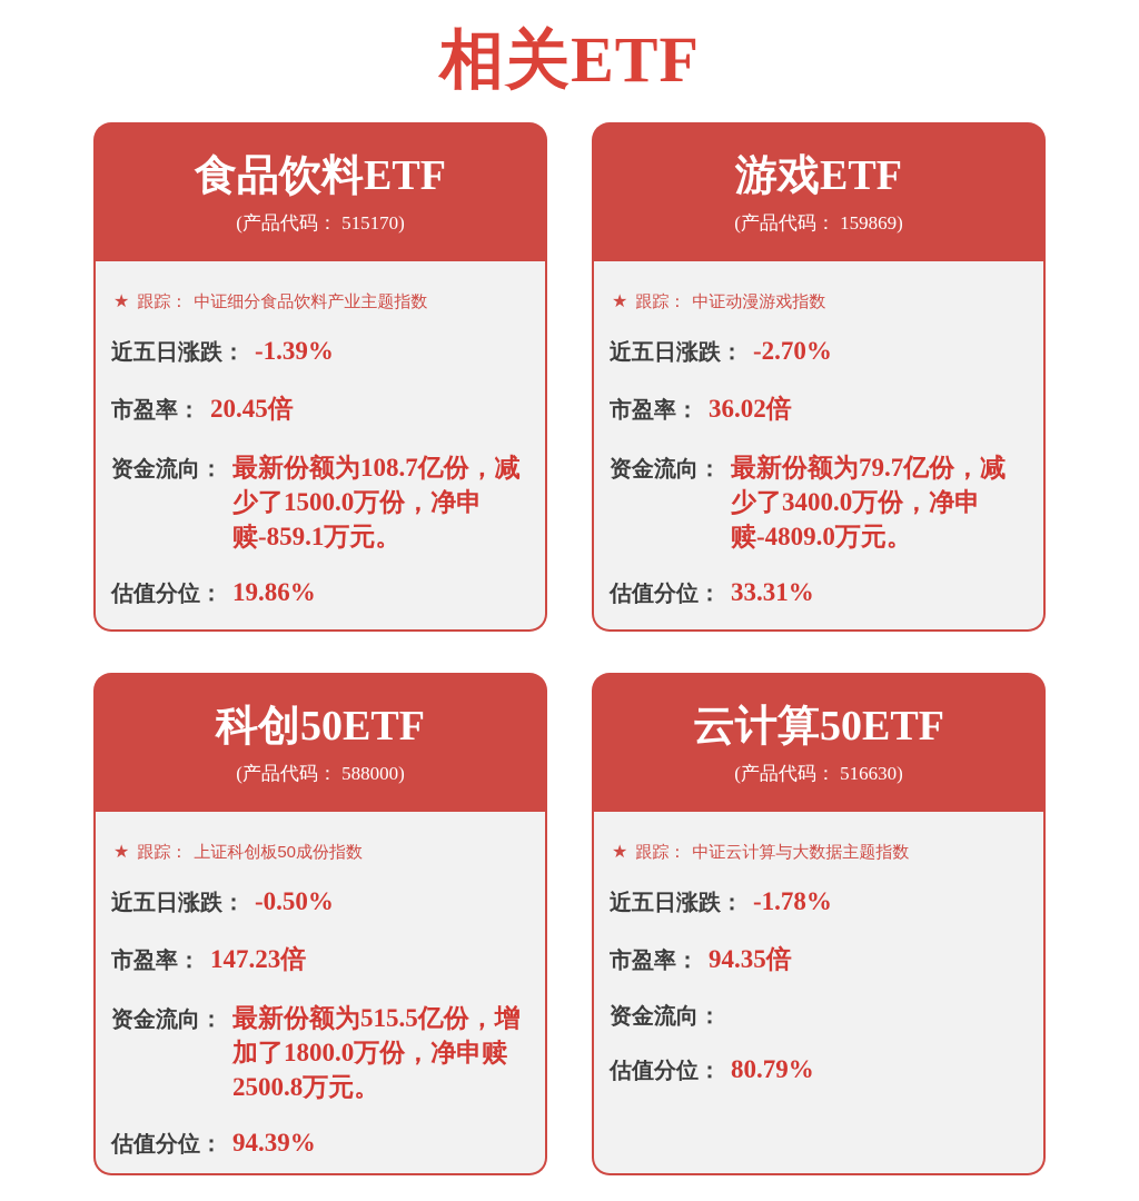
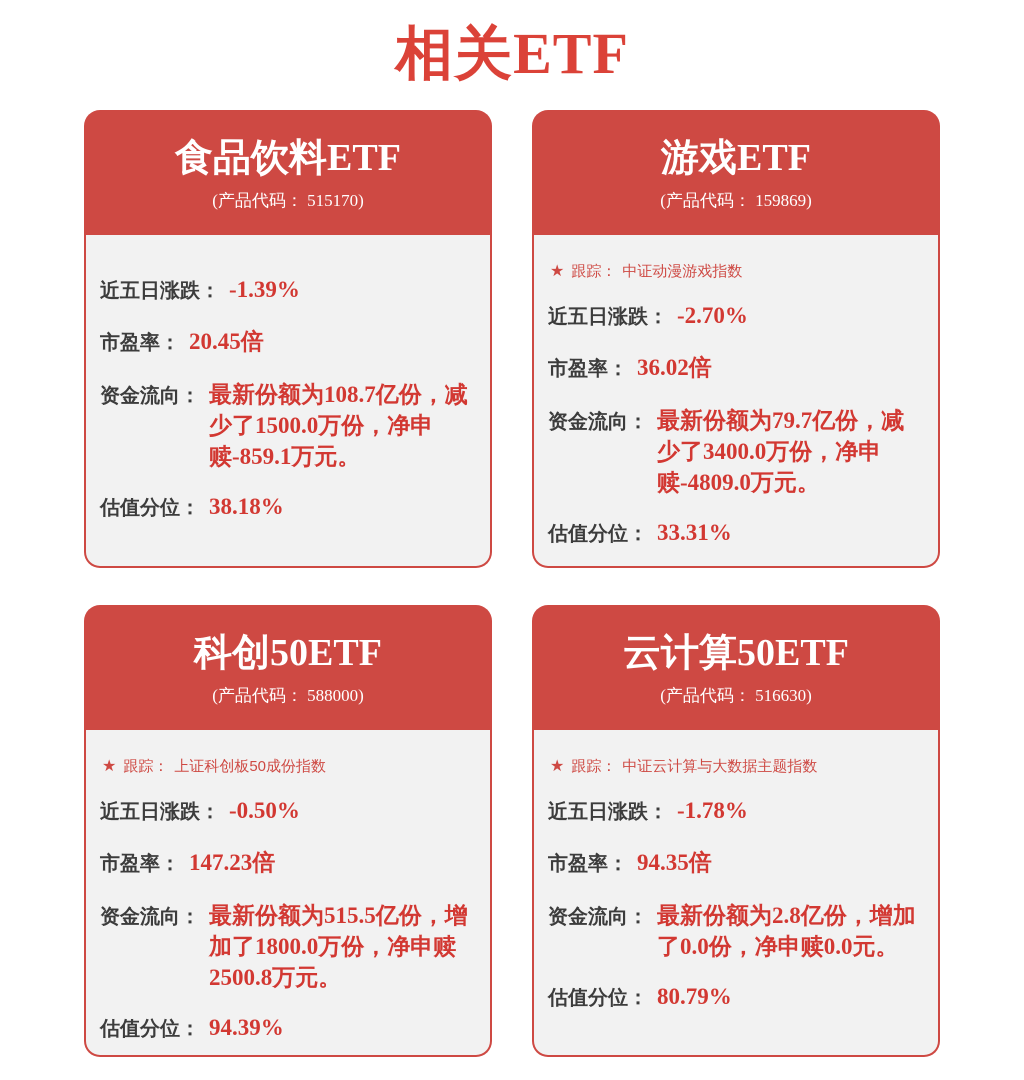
  相关ETF
  食品饮料ETF
  (产品代码： 515170)
- ★ 跟踪： 中证细分食品饮料产业主题指数
  近五日涨跌：
  -1.39%
  市盈率：
  20.45倍
  资金流向：
  最新份额为108.7亿份，减少了1500.0万份，净申赎-859.1万元。
  估值分位：
- 19.86%
+ 38.18%
  游戏ETF
  (产品代码： 159869)
  ★ 跟踪： 中证动漫游戏指数
  近五日涨跌：
  -2.70%
  市盈率：
  36.02倍
  资金流向：
  最新份额为79.7亿份，减少了3400.0万份，净申赎-4809.0万元。
  估值分位：
  33.31%
  科创50ETF
  (产品代码： 588000)
  ★ 跟踪： 上证科创板50成份指数
  近五日涨跌：
  -0.50%
  市盈率：
  147.23倍
  资金流向：
  最新份额为515.5亿份，增加了1800.0万份，净申赎2500.8万元。
  估值分位：
  94.39%
  云计算50ETF
  (产品代码： 516630)
  ★ 跟踪： 中证云计算与大数据主题指数
  近五日涨跌：
  -1.78%
  市盈率：
  94.35倍
  资金流向：
+ 最新份额为2.8亿份，增加了0.0份，净申赎0.0元。
  估值分位：
  80.79%
